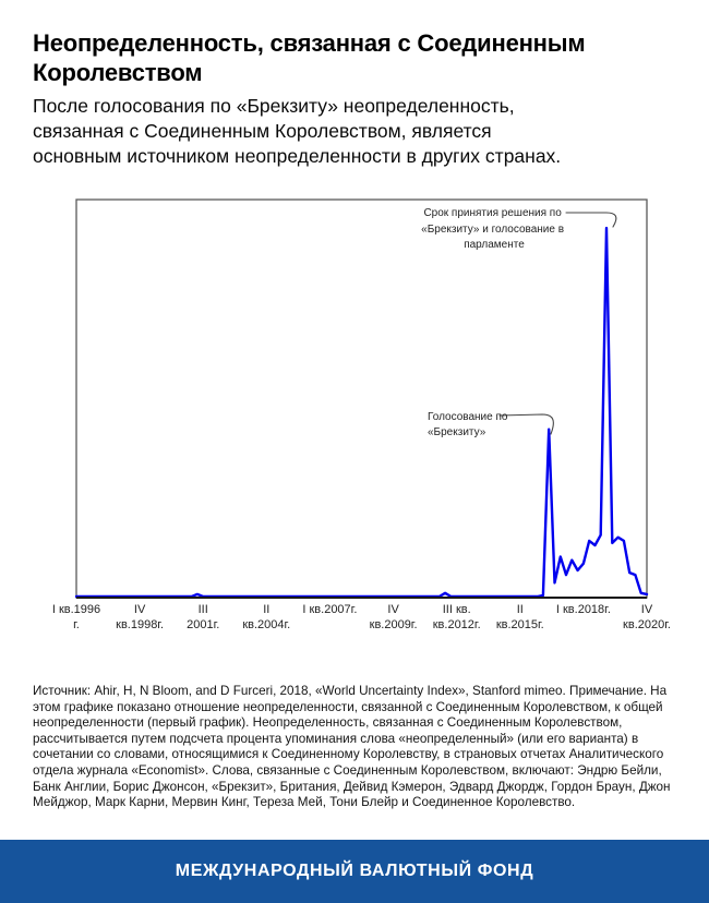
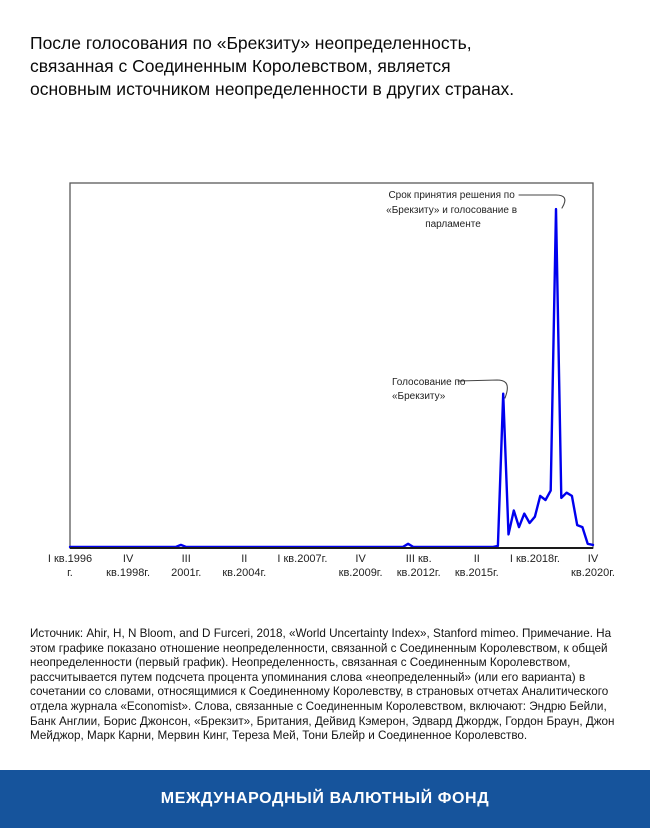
- Неопределенность, связанная с Соединенным
- Королевством
  После голосования по «Брекзиту» неопределенность,
  связанная с Соединенным Королевством, является
  основным источником неопределенности в других странах.
  I кв.1996 г.
  IV кв.1998г.
  III 2001г.
  II кв.2004г.
  I кв.2007г.
  IV кв.2009г.
  III кв. кв.2012г.
  II кв.2015г.
  I кв.2018г.
  IV кв.2020г.
  Срок принятия решения по «Брекзиту» и голосование в парламенте
  Голосование по «Брекзиту»
  Источник: Ahir, H, N Bloom, and D Furceri, 2018, «World Uncertainty Index», Stanford mimeo. Примечание. На этом графике показано отношение неопределенности, связанной с Соединенным Королевством, к общей неопределенности (первый график). Неопределенность, связанная с Соединенным Королевством, рассчитывается путем подсчета процента упоминания слова «неопределенный» (или его варианта) в сочетании со словами, относящимися к Соединенному Королевству, в страновых отчетах Аналитического отдела журнала «Economist». Слова, связанные с Соединенным Королевством, включают: Эндрю Бейли, Банк Англии, Борис Джонсон, «Брекзит», Британия, Дейвид Кэмерон, Эдвард Джордж, Гордон Браун, Джон Мейджор, Марк Карни, Мервин Кинг, Тереза Мей, Тони Блейр и Соединенное Королевство.
  МЕЖДУНАРОДНЫЙ ВАЛЮТНЫЙ ФОНД
